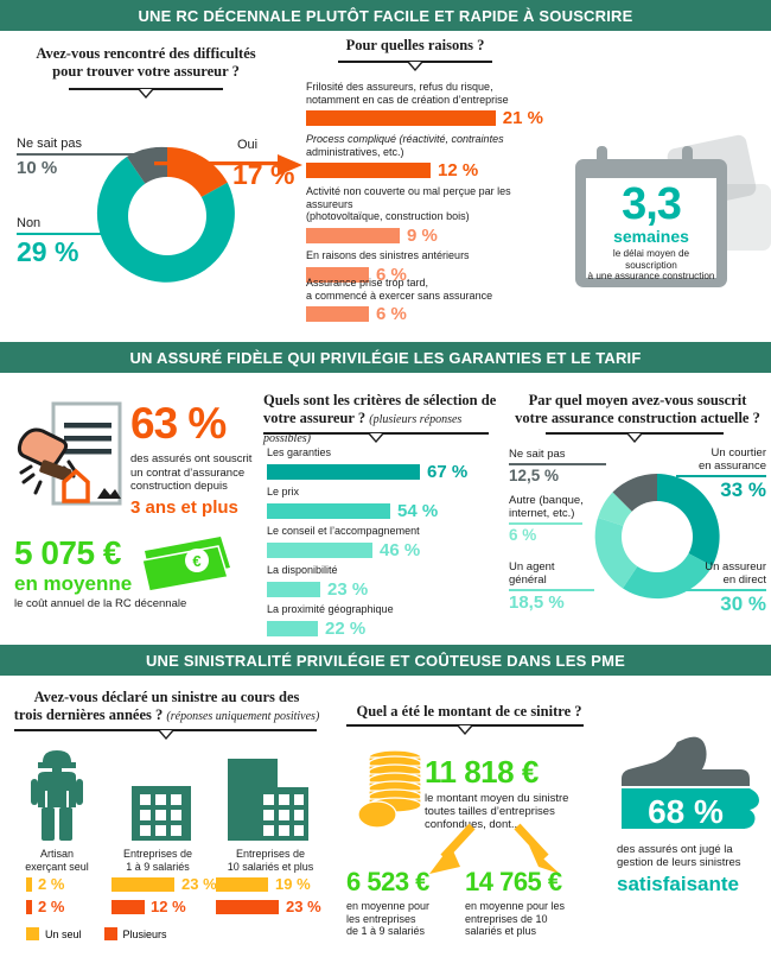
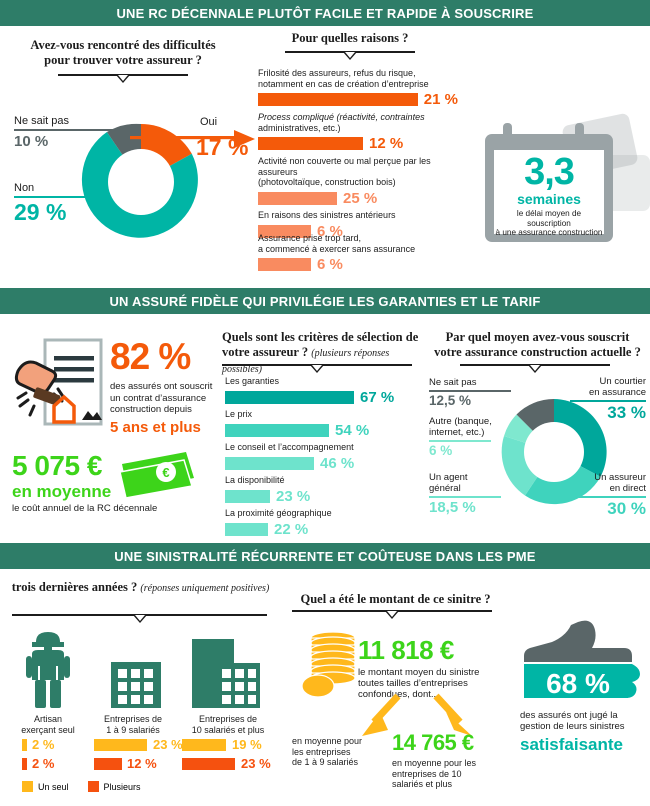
  UNE RC DÉCENNALE PLUTÔT FACILE ET RAPIDE À SOUSCRIRE
  Avez-vous rencontré des difficultés
  pour trouver votre assureur ?
  Pour quelles raisons ?
  Ne sait pas
  10 %
  Non
  29 %
  Oui
  17 %
  Frilosité des assureurs, refus du risque,
  notamment en cas de création d’entreprise
  21 %
  Process compliqué (réactivité, contraintes
  administratives, etc.)
  12 %
  Activité non couverte ou mal perçue par les assureurs
  (photovoltaïque, construction bois)
- 9 %
+ 25 %
  En raisons des sinistres antérieurs
  6 %
  Assurance prise trop tard,
  a commencé à exercer sans assurance
  6 %
  3,3
  semaines
  le délai moyen de souscription
  à une assurance construction
  UN ASSURÉ FIDÈLE QUI PRIVILÉGIE LES GARANTIES ET LE TARIF
- 63 %
+ 82 %
  des assurés ont souscrit
  un contrat d’assurance
  construction depuis
- 3 ans et plus
+ 5 ans et plus
  5 075 €
  en moyenne
  le coût annuel de la RC décennale
  €
  Quels sont les critères de sélection de
  votre assureur ? (plusieurs réponses possibles)
  Les garanties
  67 %
  Le prix
  54 %
  Le conseil et l’accompagnement
  46 %
  La disponibilité
  23 %
  La proximité géographique
  22 %
  Par quel moyen avez-vous souscrit
  votre assurance construction actuelle ?
  Ne sait pas
  12,5 %
  Autre (banque,
  internet, etc.)
  6 %
  Un agent
  général
  18,5 %
  Un courtier
  en assurance
  33 %
  Un assureur
  en direct
  30 %
- UNE SINISTRALITÉ PRIVILÉGIE ET COÛTEUSE DANS LES PME
+ UNE SINISTRALITÉ RÉCURRENTE ET COÛTEUSE DANS LES PME
- Avez-vous déclaré un sinistre au cours des
  trois dernières années ? (réponses uniquement positives)
  Artisan
  exerçant seul
  Entreprises de
  1 à 9 salariés
  Entreprises de
  10 salariés et plus
  2 %
  23 %
  19 %
  2 %
  12 %
  23 %
  Un seul
  Plusieurs
  Quel a été le montant de ce sinitre ?
  11 818 €
  le montant moyen du sinistre
  toutes tailles d’entreprises
  confondues, dont...
- 6 523 €
  en moyenne pour
  les entreprises
  de 1 à 9 salariés
  14 765 €
  en moyenne pour les
  entreprises de 10
  salariés et plus
  68 %
  des assurés ont jugé la
  gestion de leurs sinistres
  satisfaisante
